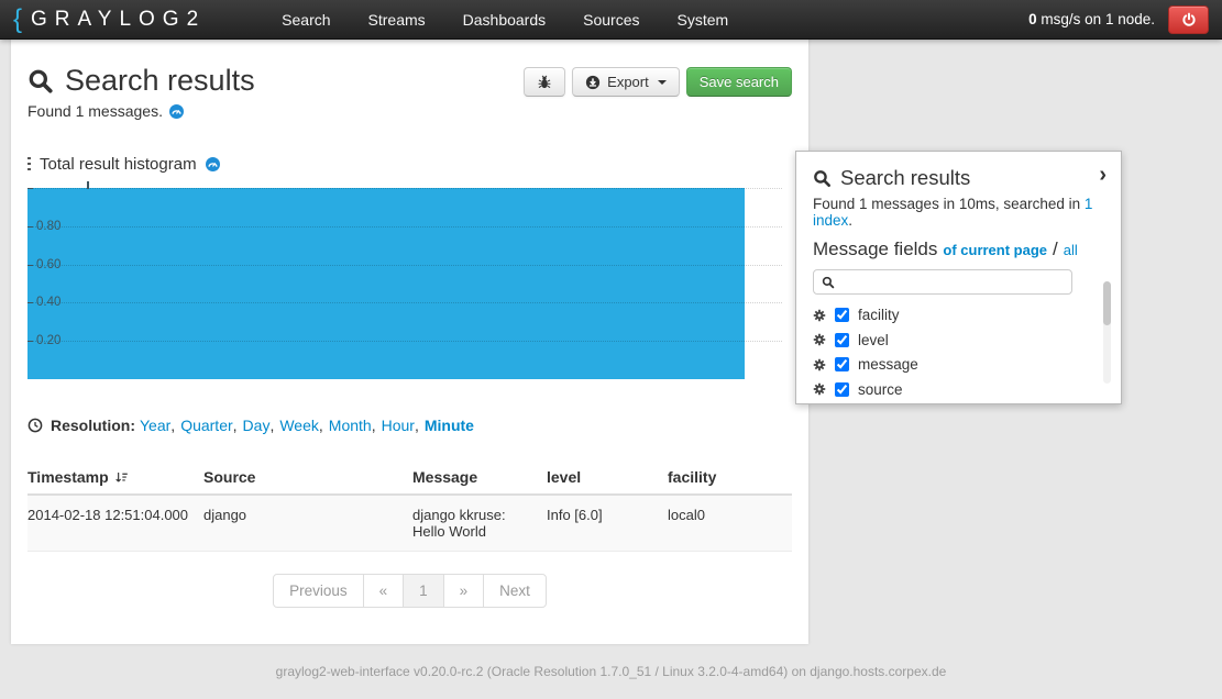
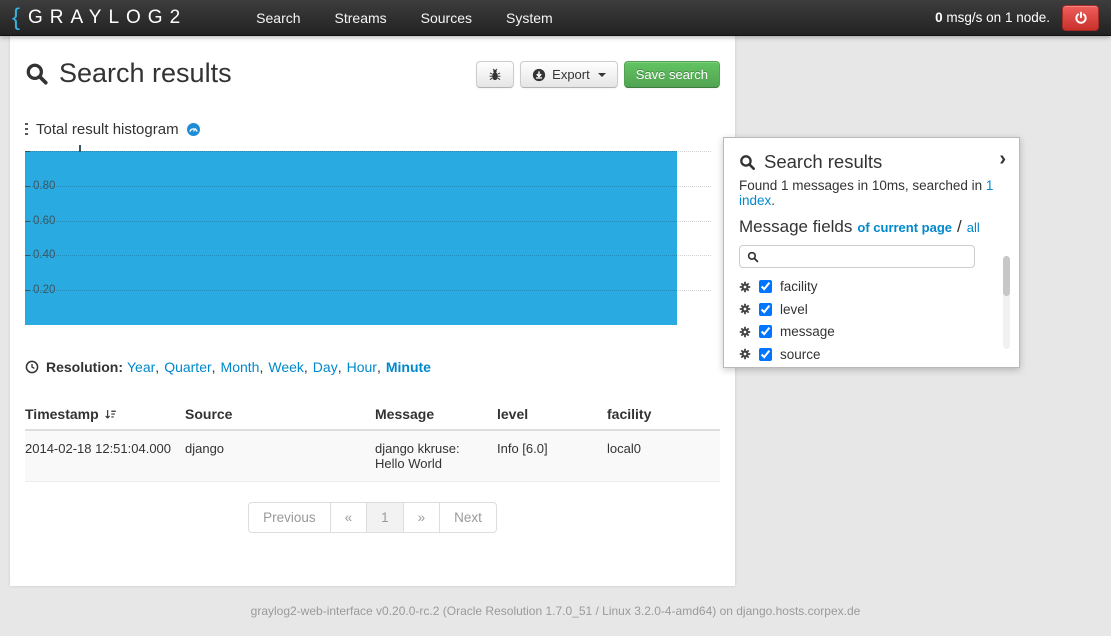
  {
  GRAYLOG2
  Search
  Streams
- Dashboards
  Sources
  System
  0 msg/s on 1 node.
  Search results
  Export
  Save search
- Found 1 messages.
  Total result histogram
  0.80
  0.60
  0.40
  0.20
  Resolution:
  Year
  ,
  Quarter
  ,
- Day
+ Month
  ,
  Week
  ,
- Month
+ Day
  ,
  Hour
  ,
  Minute
  Timestamp	Source	Message	level	facility
  2014-02-18 12:51:04.000	django	django kkruse: Hello World	Info [6.0]	local0
  Previous
  «
  1
  »
  Next
  ›
  Search results
  Found 1 messages in 10ms, searched in 1 index.
  Message fields
  of current page
  /
  all
  facility
  level
  message
  source
  graylog2-web-interface v0.20.0-rc.2 (Oracle Resolution 1.7.0_51 / Linux 3.2.0-4-amd64) on django.hosts.corpex.de
